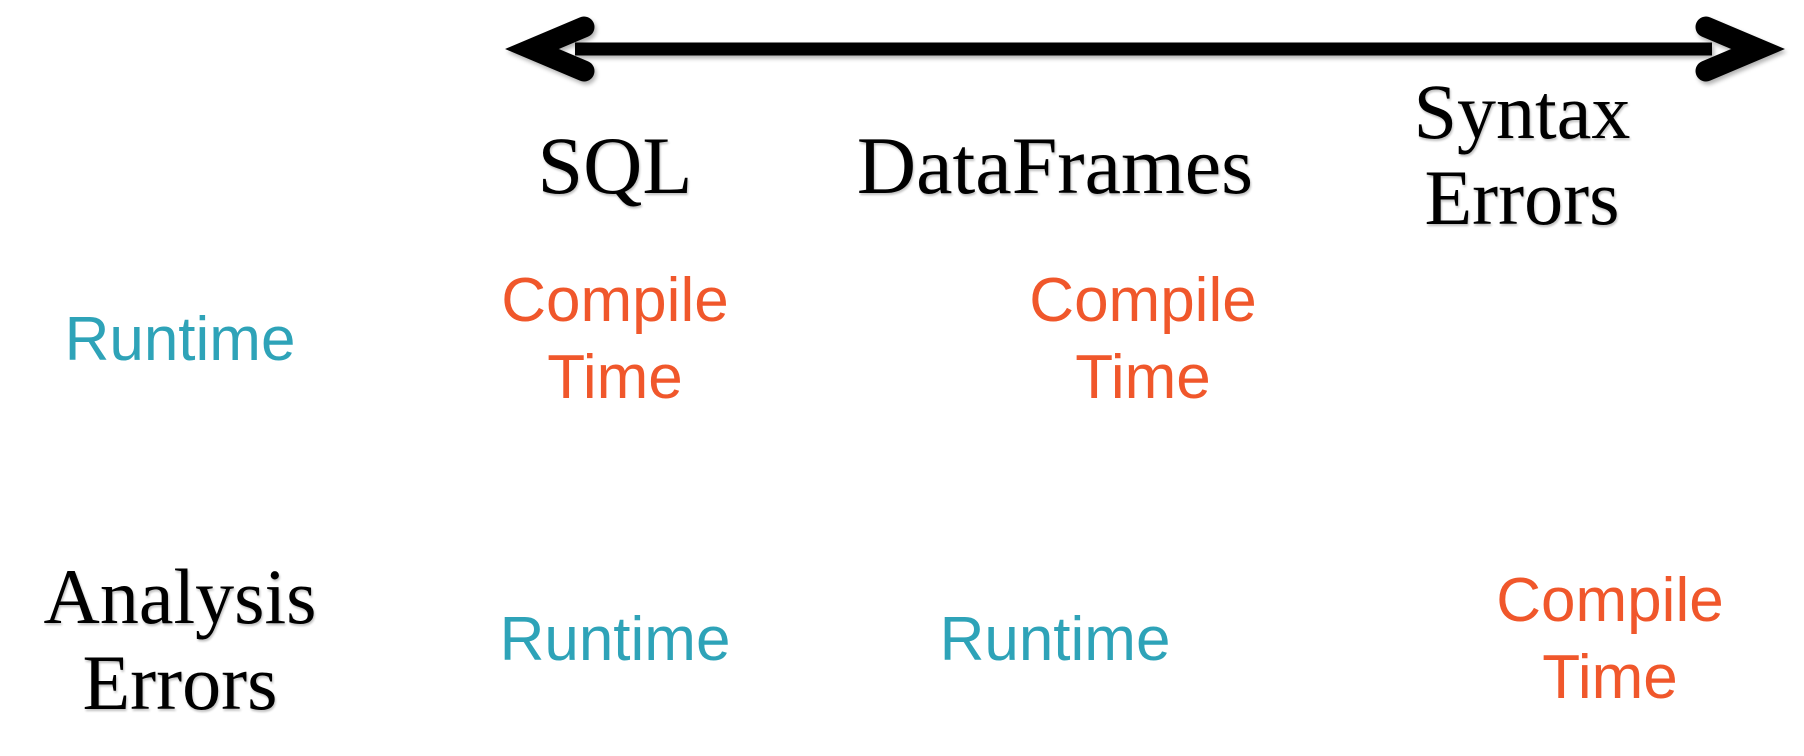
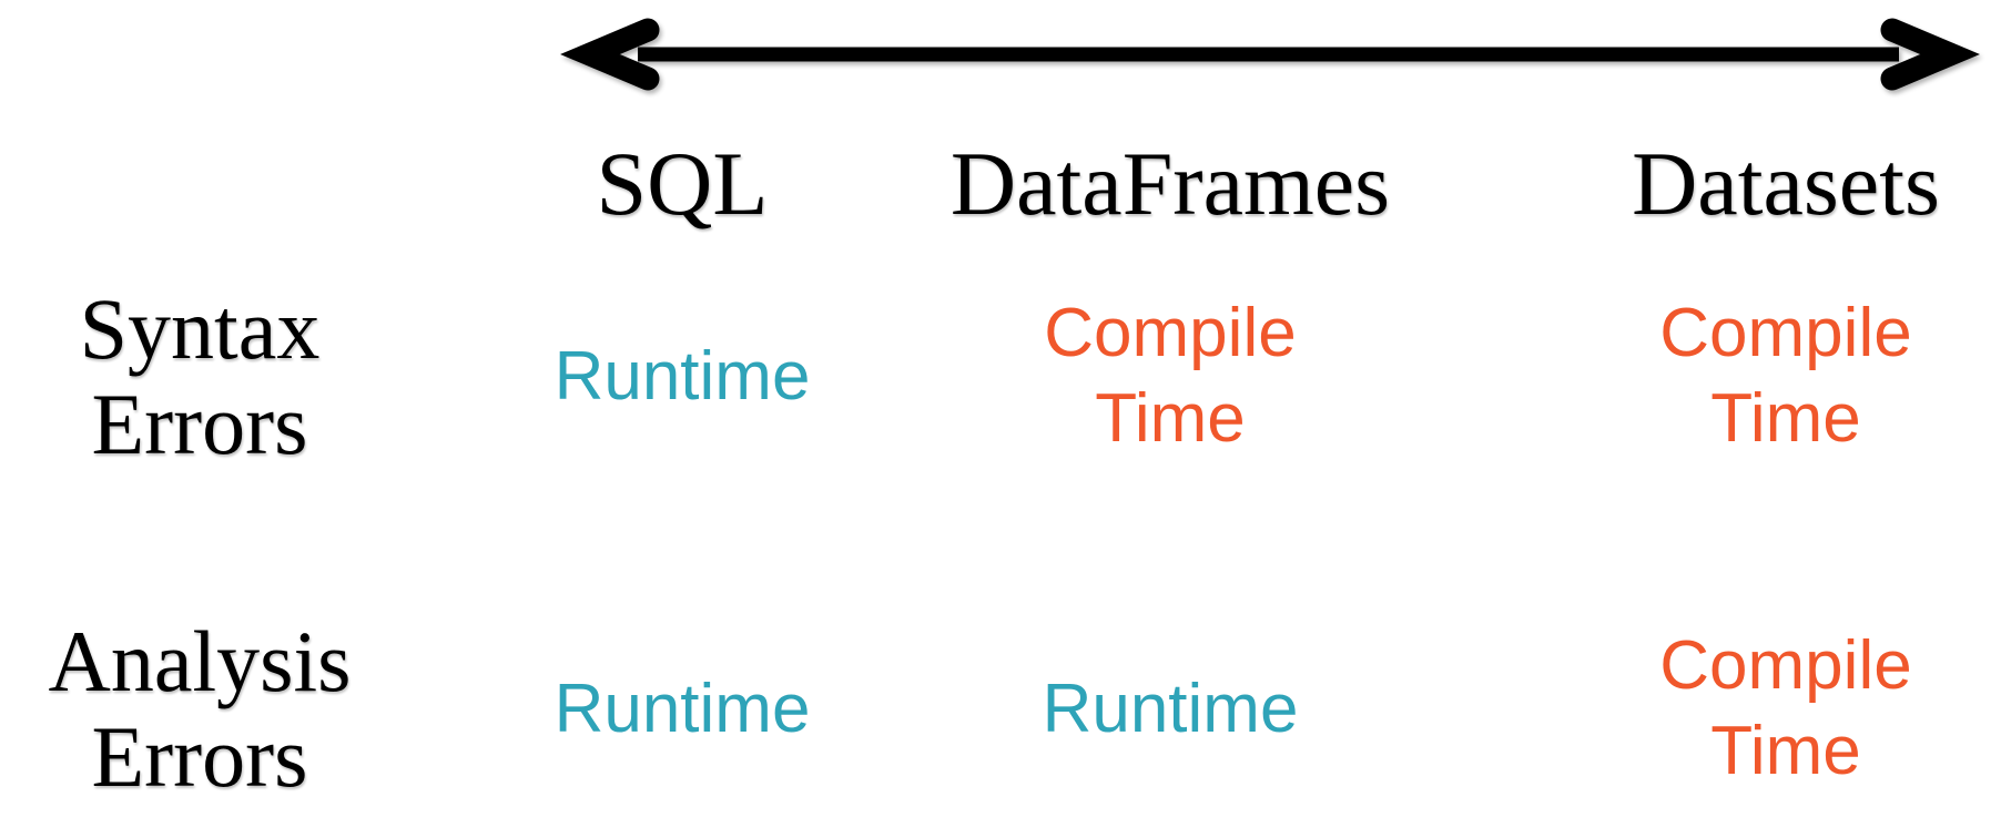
  SQL
  DataFrames
+ Datasets
  Syntax Errors
  Runtime
  Compile Time
  Compile Time
  Analysis Errors
  Runtime
  Runtime
  Compile Time
